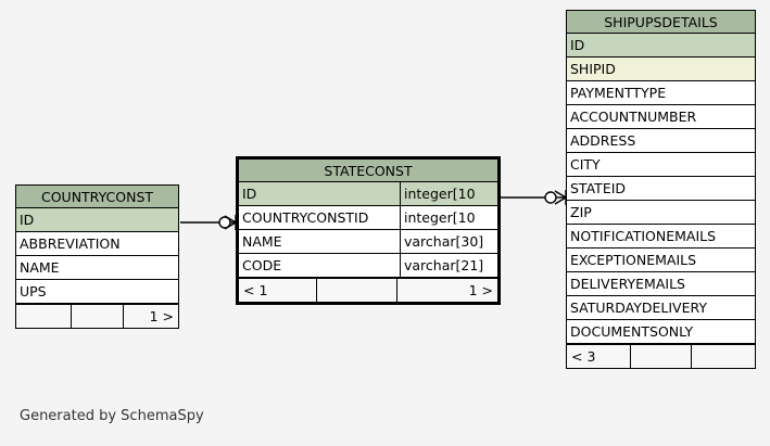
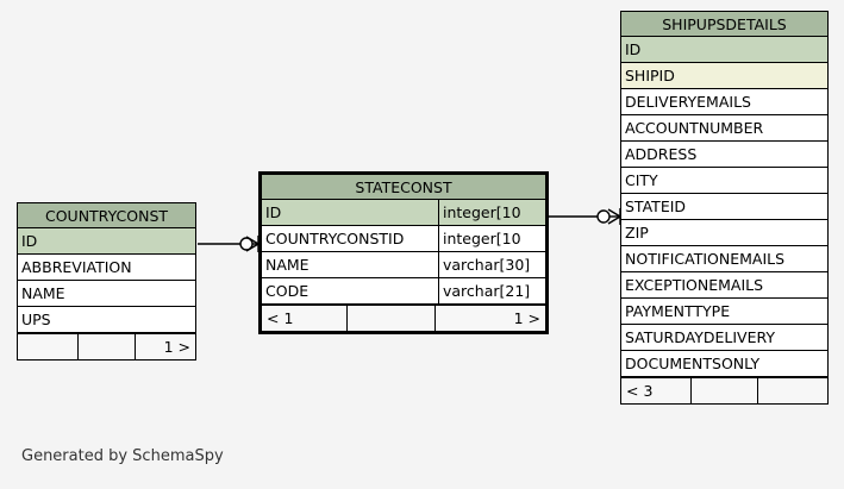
  COUNTRYCONST
  ID
  ABBREVIATION
  NAME
  UPS
  1 >
  STATECONST
  ID
  integer[10
  COUNTRYCONSTID
  integer[10
  NAME
  varchar[30]
  CODE
  varchar[21]
  < 1
  1 >
  SHIPUPSDETAILS
  ID
  SHIPID
- PAYMENTTYPE
+ DELIVERYEMAILS
  ACCOUNTNUMBER
  ADDRESS
  CITY
  STATEID
  ZIP
  NOTIFICATIONEMAILS
  EXCEPTIONEMAILS
- DELIVERYEMAILS
+ PAYMENTTYPE
  SATURDAYDELIVERY
  DOCUMENTSONLY
  < 3
  Generated by SchemaSpy
